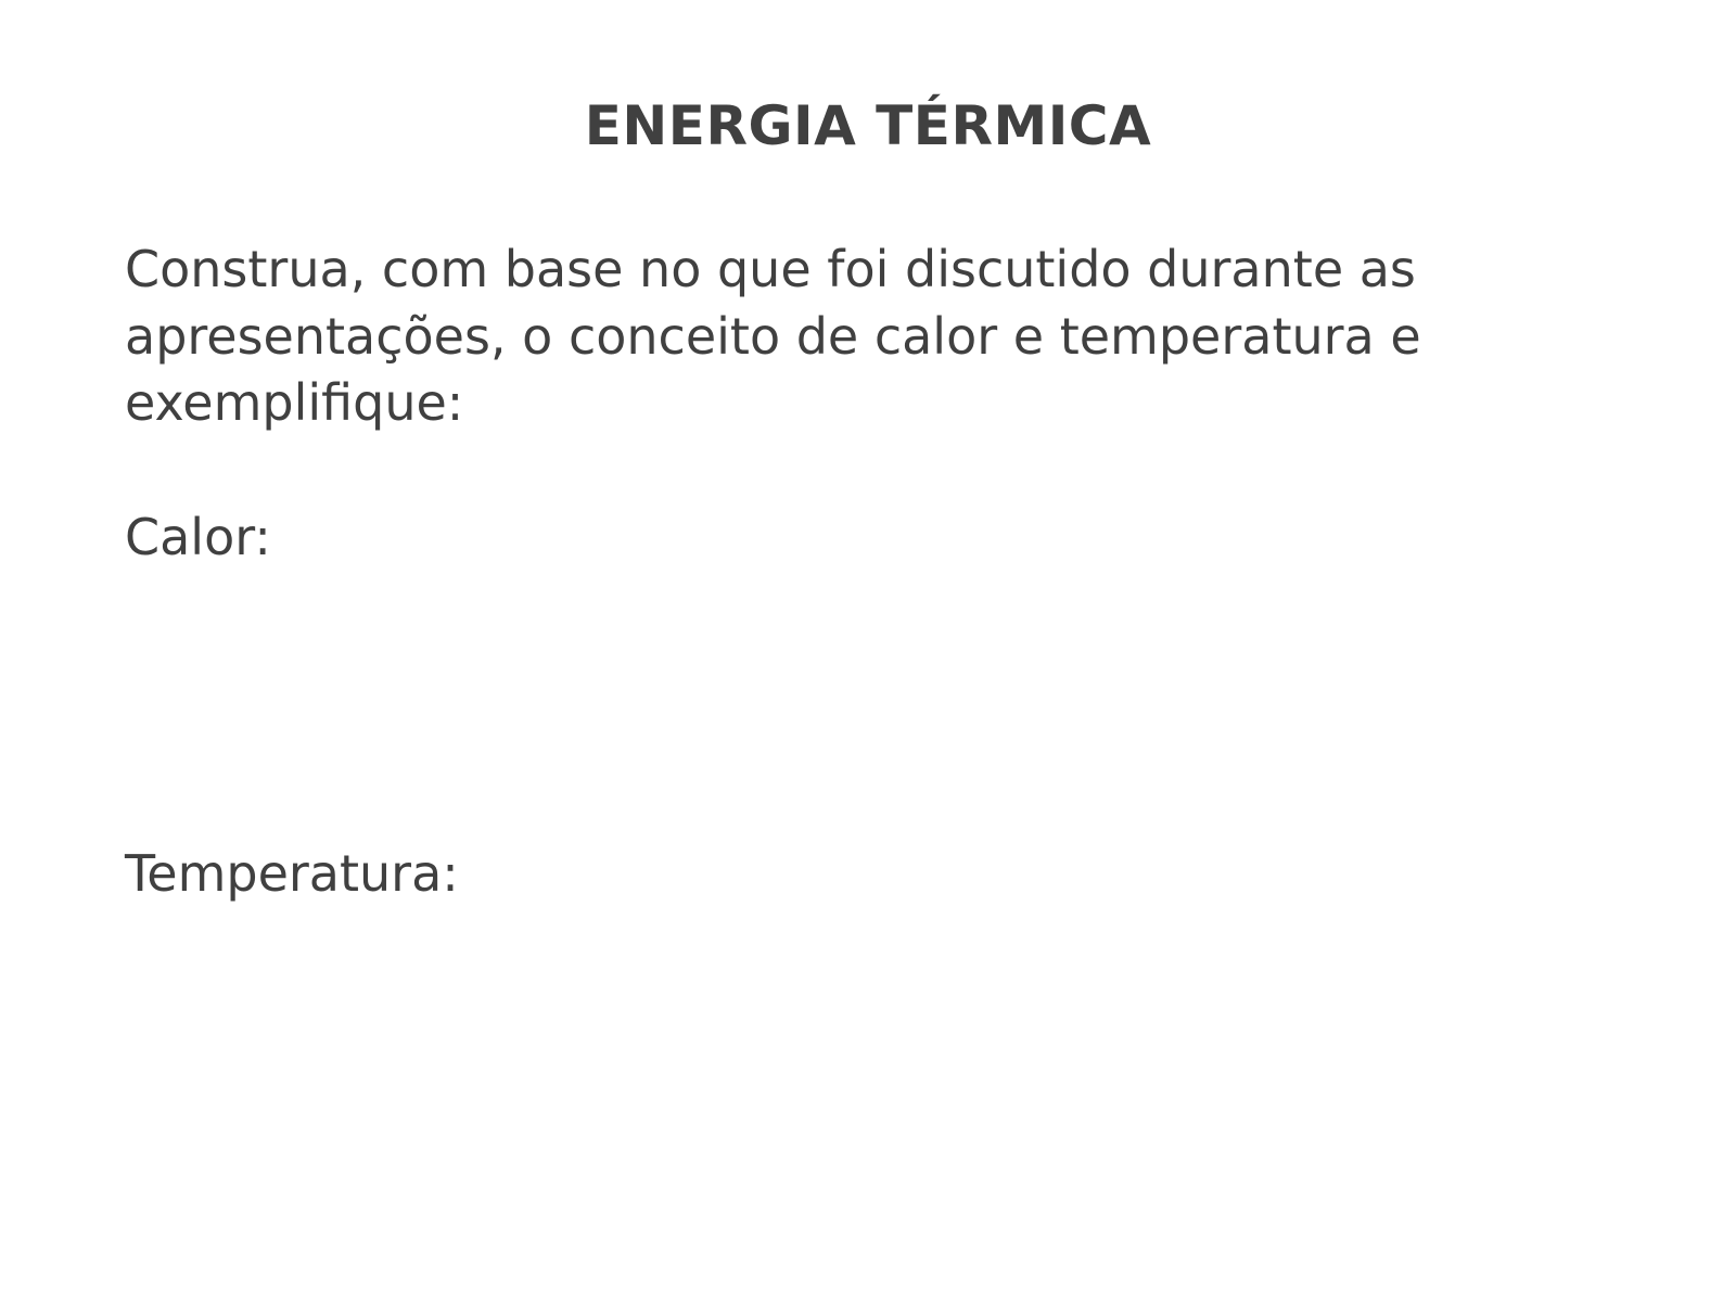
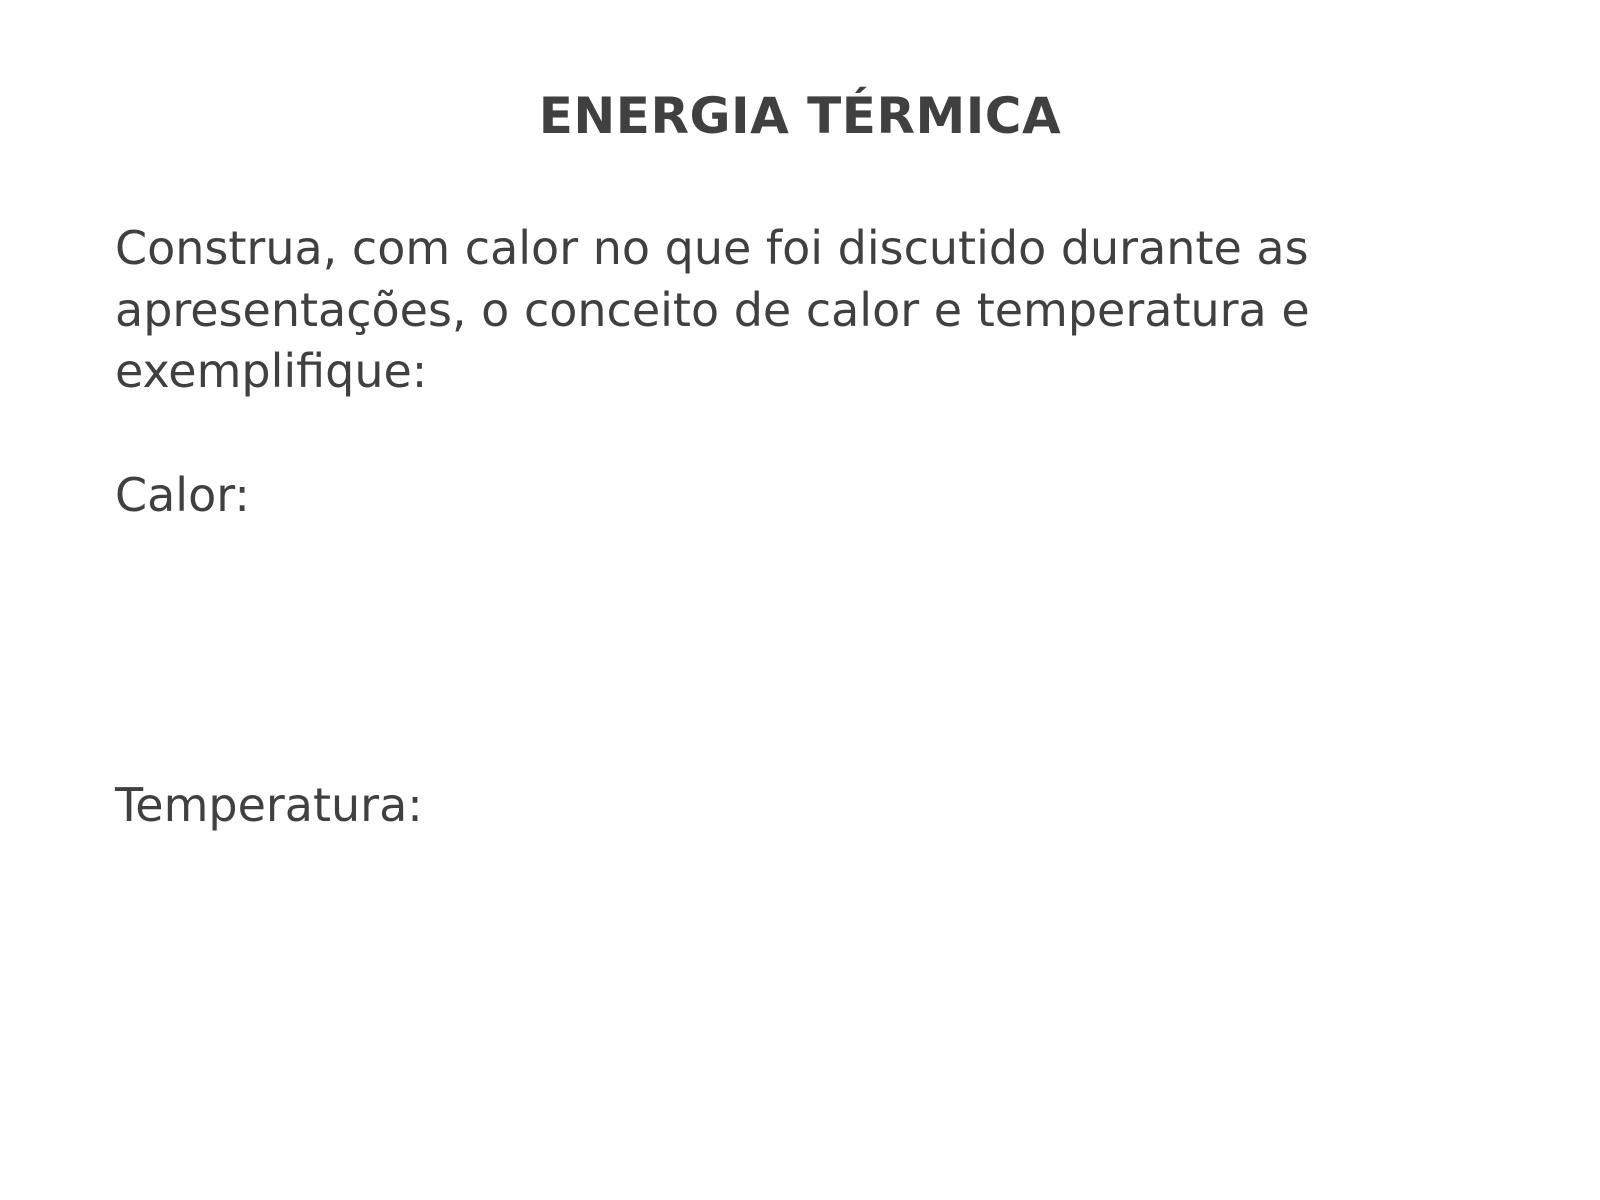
  ENERGIA TÉRMICA
- Construa, com base no que foi discutido durante as apresentações, o conceito de calor e temperatura e exemplifique:
+ Construa, com calor no que foi discutido durante as apresentações, o conceito de calor e temperatura e exemplifique:
  Calor:
  Temperatura:
